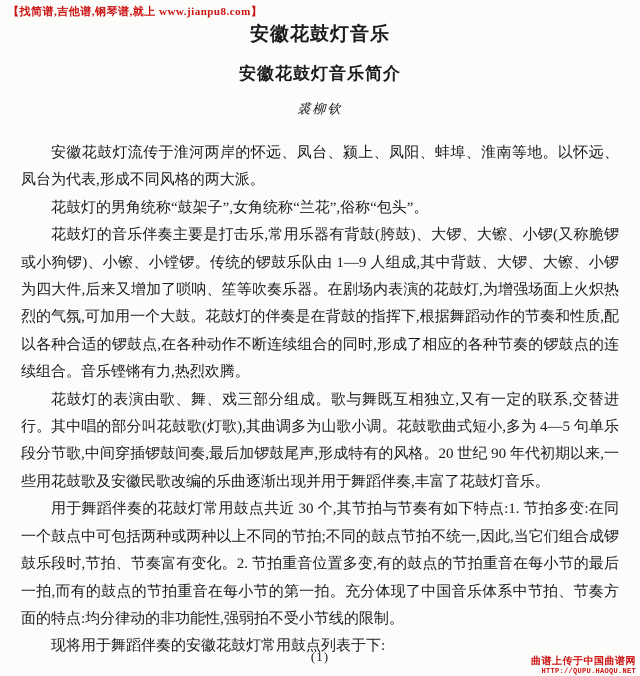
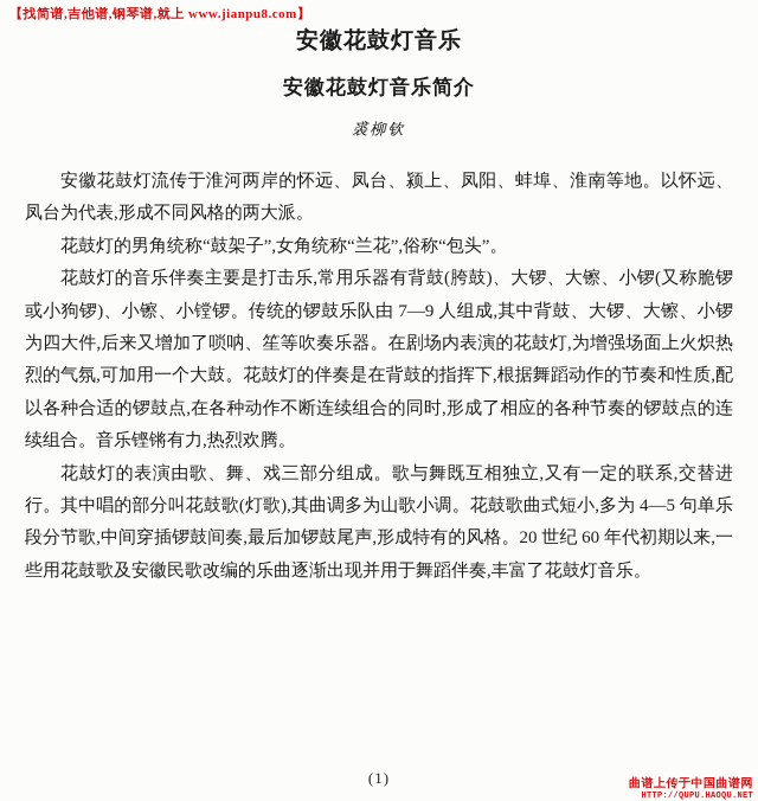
  【找简谱,吉他谱,钢琴谱,就上 www.jianpu8.com】
  安徽花鼓灯音乐
  安徽花鼓灯音乐简介
  裘柳钦
  安徽花鼓灯流传于淮河两岸的怀远、凤台、颍上、凤阳、蚌埠、淮南等地。以怀远、凤台为代表,形成不同风格的两大派。
  花鼓灯的男角统称“鼓架子”,女角统称“兰花”,俗称“包头”。
- 花鼓灯的音乐伴奏主要是打击乐,常用乐器有背鼓(胯鼓)、大锣、大镲、小锣(又称脆锣或小狗锣)、小镲、小镗锣。传统的锣鼓乐队由 1—9 人组成,其中背鼓、大锣、大镲、小锣为四大件,后来又增加了唢呐、笙等吹奏乐器。在剧场内表演的花鼓灯,为增强场面上火炽热烈的气氛,可加用一个大鼓。花鼓灯的伴奏是在背鼓的指挥下,根据舞蹈动作的节奏和性质,配以各种合适的锣鼓点,在各种动作不断连续组合的同时,形成了相应的各种节奏的锣鼓点的连续组合。音乐铿锵有力,热烈欢腾。
+ 花鼓灯的音乐伴奏主要是打击乐,常用乐器有背鼓(胯鼓)、大锣、大镲、小锣(又称脆锣或小狗锣)、小镲、小镗锣。传统的锣鼓乐队由 7—9 人组成,其中背鼓、大锣、大镲、小锣为四大件,后来又增加了唢呐、笙等吹奏乐器。在剧场内表演的花鼓灯,为增强场面上火炽热烈的气氛,可加用一个大鼓。花鼓灯的伴奏是在背鼓的指挥下,根据舞蹈动作的节奏和性质,配以各种合适的锣鼓点,在各种动作不断连续组合的同时,形成了相应的各种节奏的锣鼓点的连续组合。音乐铿锵有力,热烈欢腾。
- 花鼓灯的表演由歌、舞、戏三部分组成。歌与舞既互相独立,又有一定的联系,交替进行。其中唱的部分叫花鼓歌(灯歌),其曲调多为山歌小调。花鼓歌曲式短小,多为 4—5 句单乐段分节歌,中间穿插锣鼓间奏,最后加锣鼓尾声,形成特有的风格。20 世纪 90 年代初期以来,一些用花鼓歌及安徽民歌改编的乐曲逐渐出现并用于舞蹈伴奏,丰富了花鼓灯音乐。
+ 花鼓灯的表演由歌、舞、戏三部分组成。歌与舞既互相独立,又有一定的联系,交替进行。其中唱的部分叫花鼓歌(灯歌),其曲调多为山歌小调。花鼓歌曲式短小,多为 4—5 句单乐段分节歌,中间穿插锣鼓间奏,最后加锣鼓尾声,形成特有的风格。20 世纪 60 年代初期以来,一些用花鼓歌及安徽民歌改编的乐曲逐渐出现并用于舞蹈伴奏,丰富了花鼓灯音乐。
- 用于舞蹈伴奏的花鼓灯常用鼓点共近 30 个,其节拍与节奏有如下特点:1. 节拍多变:在同一个鼓点中可包括两种或两种以上不同的节拍;不同的鼓点节拍不统一,因此,当它们组合成锣鼓乐段时,节拍、节奏富有变化。2. 节拍重音位置多变,有的鼓点的节拍重音在每小节的最后一拍,而有的鼓点的节拍重音在每小节的第一拍。充分体现了中国音乐体系中节拍、节奏方面的特点:均分律动的非功能性,强弱拍不受小节线的限制。
- 现将用于舞蹈伴奏的安徽花鼓灯常用鼓点列表于下:
  (1)
  曲谱上传于中国曲谱网
  HTTP://QUPU.HAOQU.NET
